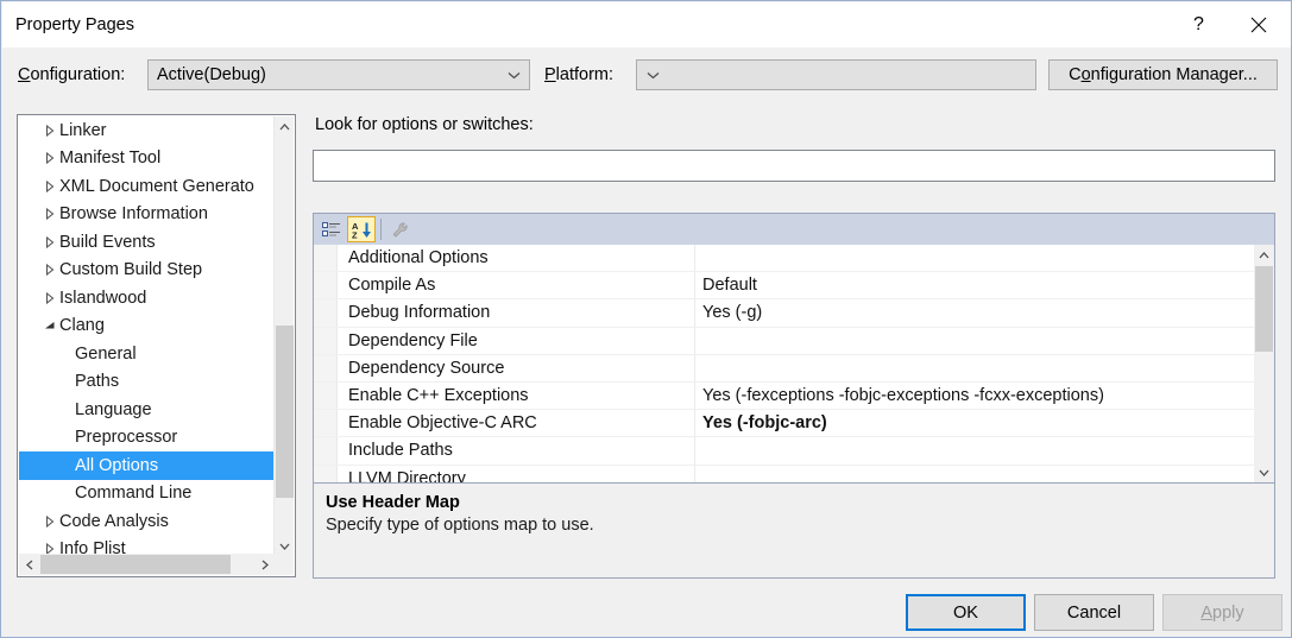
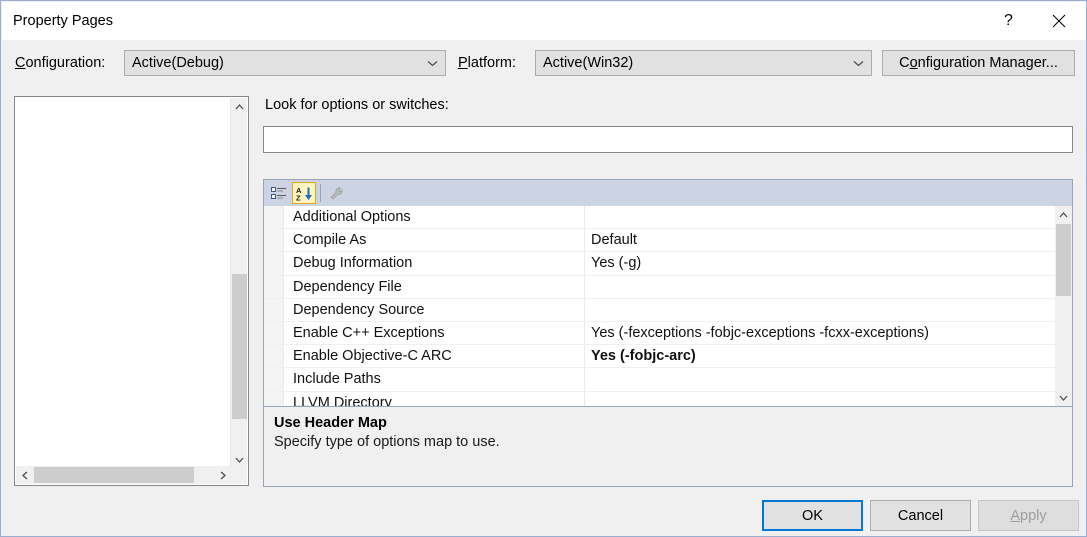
  Property Pages
  ?
  Configuration:
  Active(Debug)
  Platform:
+ Active(Win32)
  Configuration Manager...
- Linker
- Manifest Tool
- XML Document Generato
- Browse Information
- Build Events
- Custom Build Step
- Islandwood
- Clang
- General
- Paths
- Language
- Preprocessor
- All Options
- Command Line
- Code Analysis
- Info Plist
  Look for options or switches:
  A
  Z
  Additional Options
  Compile As
  Default
  Debug Information
  Yes (-g)
  Dependency File
  Dependency Source
  Enable C++ Exceptions
  Yes (-fexceptions -fobjc-exceptions -fcxx-exceptions)
  Enable Objective-C ARC
  Yes (-fobjc-arc)
  Include Paths
  LLVM Directory
  Use Header Map
  Specify type of options map to use.
  OK
  Cancel
  Apply
